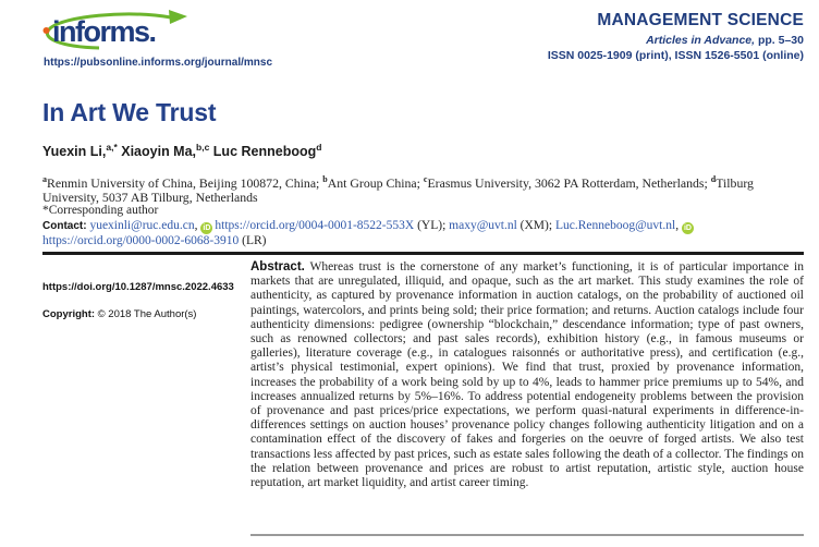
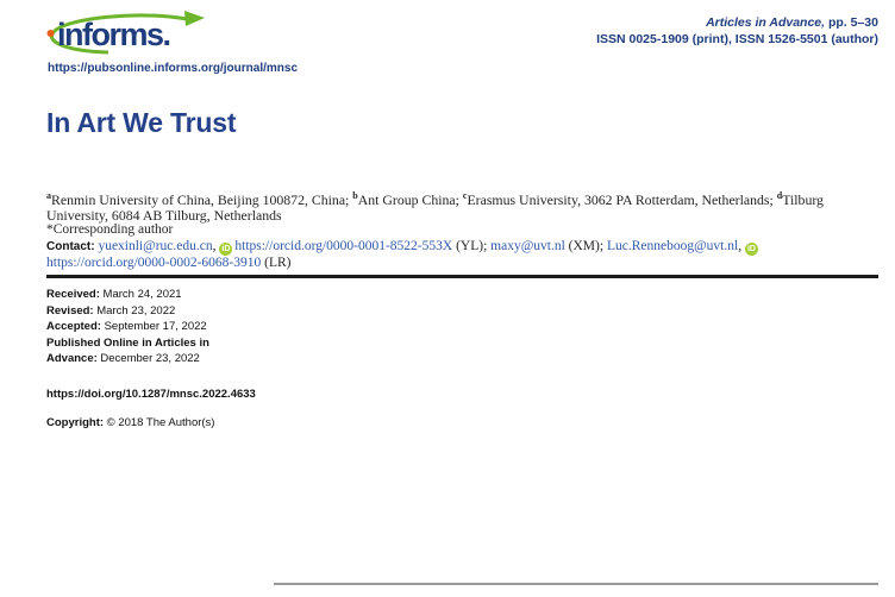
  informs.
  https://pubsonline.informs.org/journal/mnsc
- MANAGEMENT SCIENCE
  Articles in Advance, pp. 5–30
- ISSN 0025-1909 (print), ISSN 1526-5501 (online)
+ ISSN 0025-1909 (print), ISSN 1526-5501 (author)
  In Art We Trust
- Yuexin Li,a,* Xiaoyin Ma,b,c Luc Renneboogd
- aRenmin University of China, Beijing 100872, China; bAnt Group China; cErasmus University, 3062 PA Rotterdam, Netherlands; dTilburg University, 5037 AB Tilburg, Netherlands
+ aRenmin University of China, Beijing 100872, China; bAnt Group China; cErasmus University, 3062 PA Rotterdam, Netherlands; dTilburg University, 6084 AB Tilburg, Netherlands
  *Corresponding author
- Contact: yuexinli@ruc.edu.cn, https://orcid.org/0004-0001-8522-553X (YL); maxy@uvt.nl (XM); Luc.Renneboog@uvt.nl,https://orcid.org/0000-0002-6068-3910 (LR)
+ Contact: yuexinli@ruc.edu.cn, https://orcid.org/0000-0001-8522-553X (YL); maxy@uvt.nl (XM); Luc.Renneboog@uvt.nl,https://orcid.org/0000-0002-6068-3910 (LR)
+ Received: March 24, 2021
+ Revised: March 23, 2022
+ Accepted: September 17, 2022
+ Published Online in Articles in Advance: December 23, 2022
  https://doi.org/10.1287/mnsc.2022.4633
  Copyright: © 2018 The Author(s)
- Abstract. Whereas trust is the cornerstone of any market’s functioning, it is of particular importance in markets that are unregulated, illiquid, and opaque, such as the art market. This study examines the role of authenticity, as captured by provenance information in auction catalogs, on the probability of auctioned oil paintings, watercolors, and prints being sold; their price formation; and returns. Auction catalogs include four authenticity dimensions: pedigree (ownership “blockchain,” descendance information; type of past owners, such as renowned collectors; and past sales records), exhibition history (e.g., in famous museums or galleries), literature coverage (e.g., in catalogues raisonnés or authoritative press), and certification (e.g., artist’s physical testimonial, expert opinions). We find that trust, proxied by provenance information, increases the probability of a work being sold by up to 4%, leads to hammer price premiums up to 54%, and increases annualized returns by 5%–16%. To address potential endogeneity problems between the provision of provenance and past prices/price expectations, we perform quasi-natural experiments in difference-in-differences settings on auction houses’ provenance policy changes following authenticity litigation and on a contamination effect of the discovery of fakes and forgeries on the oeuvre of forged artists. We also test transactions less affected by past prices, such as estate sales following the death of a collector. The findings on the relation between provenance and prices are robust to artist reputation, artistic style, auction house reputation, art market liquidity, and artist career timing.
